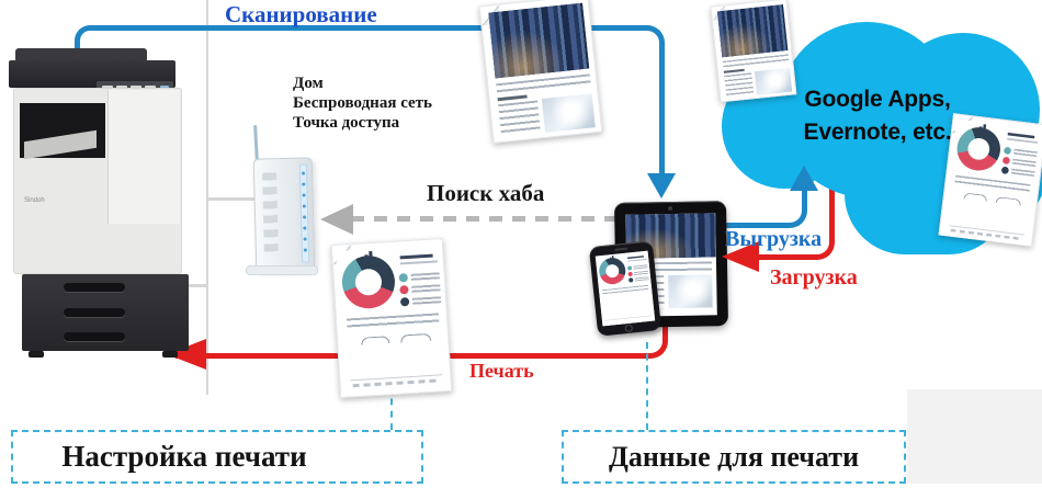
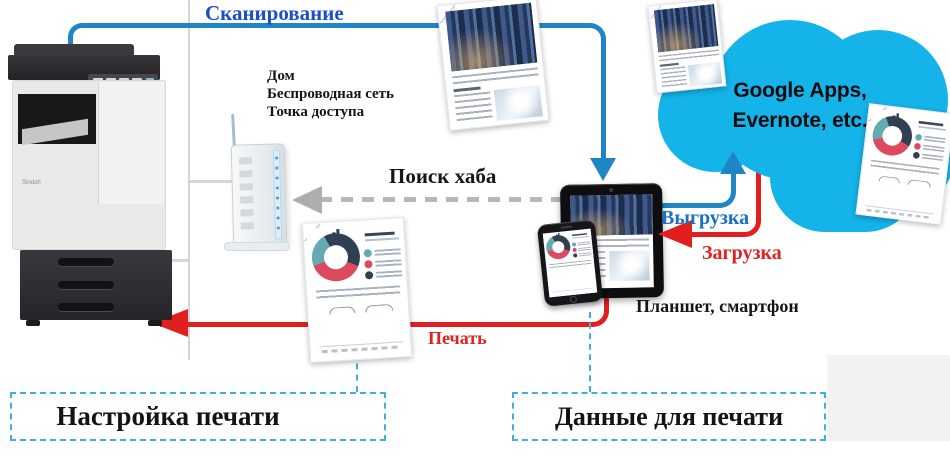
  Google Apps,
  Evernote, etc.
  Сканирование
  Дом
  Беспроводная сеть
  Точка доступа
  Поиск хаба
  Выгрузка
  Загрузка
  Печать
+ Планшет, смартфон
  Настройка печати
  Данные для печати
